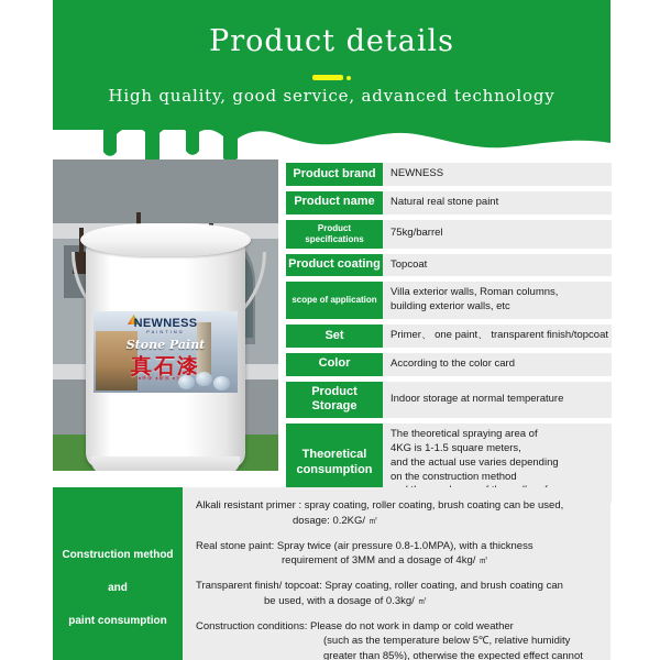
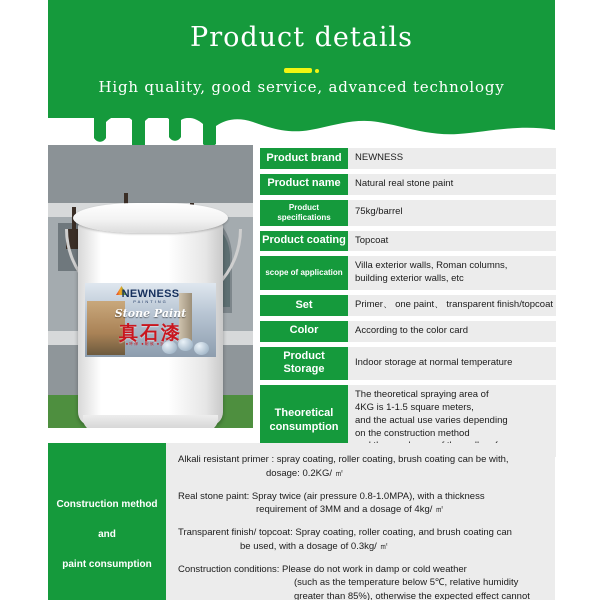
  Product details
  High quality, good service, advanced technology
  NEWNESS
  Stone Paint
  真石漆
  Product brand
  NEWNESS
  Product name
  Natural real stone paint
  Product specifications
  75kg/barrel
  Product coating
  Topcoat
  scope of application
  Villa exterior walls, Roman columns,
  building exterior walls, etc
  Set
  Primer、 one paint、 transparent finish/topcoat
  Color
  According to the color card
  Product Storage
  Indoor storage at normal temperature
  Theoretical consumption
  The theoretical spraying area of
  4KG is 1-1.5 square meters,
  and the actual use varies depending
  on the construction method
  Construction method
  and
  paint consumption
- Alkali resistant primer : spray coating, roller coating, brush coating can be used,
+ Alkali resistant primer : spray coating, roller coating, brush coating can be with,
  dosage: 0.2KG/ ㎡
  Real stone paint: Spray twice (air pressure 0.8-1.0MPA), with a thickness
  requirement of 3MM and a dosage of 4kg/ ㎡
  Transparent finish/ topcoat: Spray coating, roller coating, and brush coating can
  be used, with a dosage of 0.3kg/ ㎡
  Construction conditions: Please do not work in damp or cold weather
  (such as the temperature below 5℃, relative humidity
  greater than 85%), otherwise the expected effect cannot
